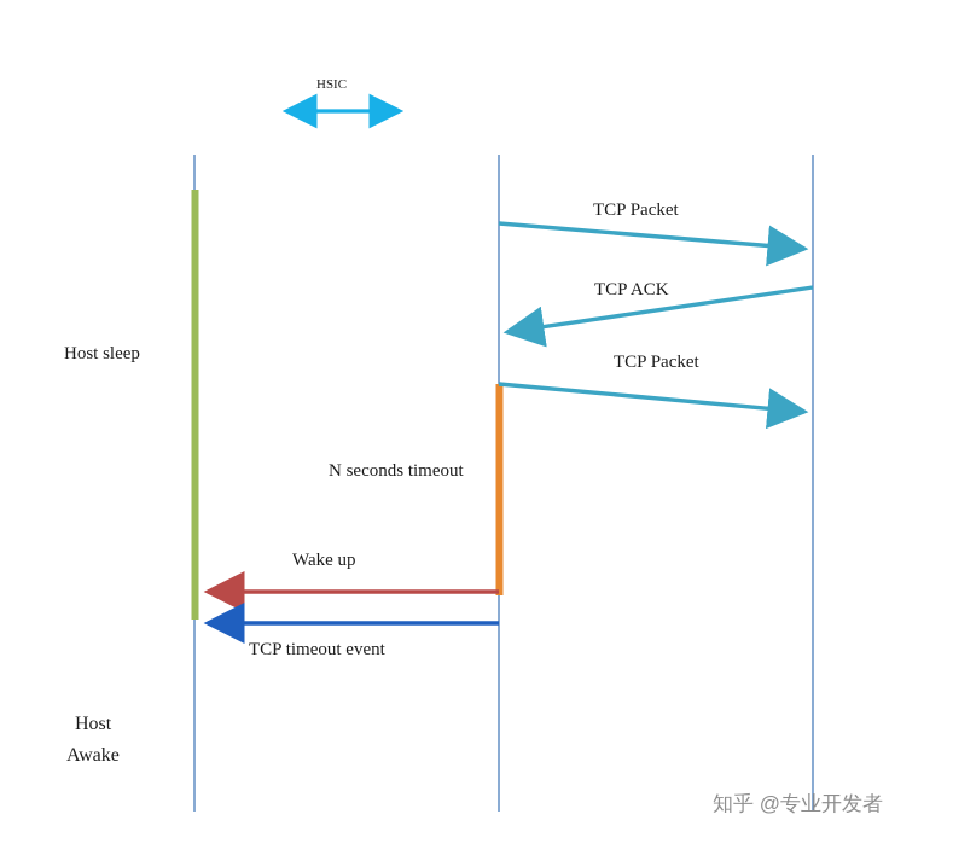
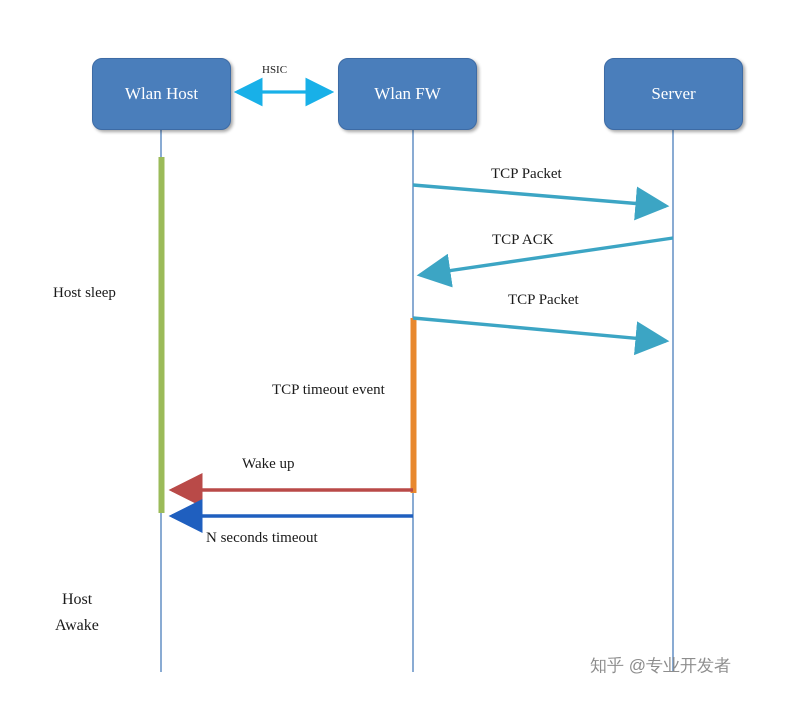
+ Wlan Host
+ Wlan FW
+ Server
  HSIC
  TCP Packet
  TCP ACK
  TCP Packet
- N seconds timeout
+ TCP timeout event
  Wake up
- TCP timeout event
+ N seconds timeout
  Host sleep
  Host
  Awake
  知乎 @专业开发者
